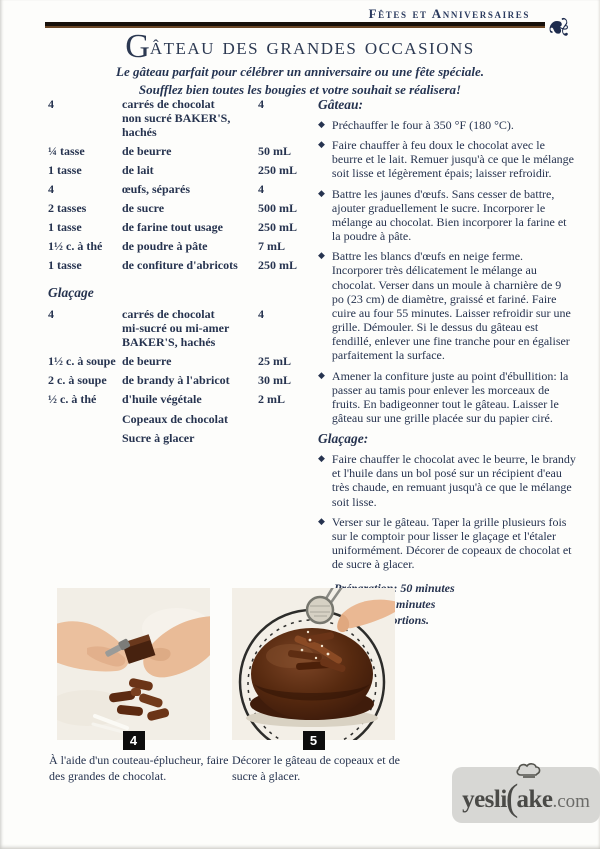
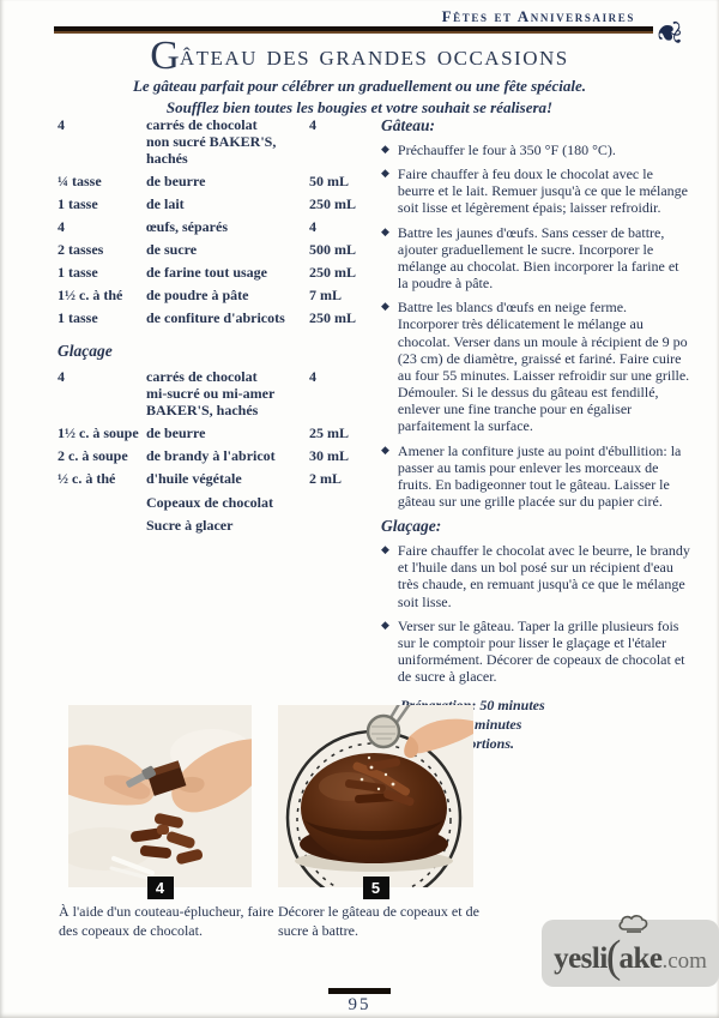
  Fêtes et Anniversaires
  Gâteau des grandes occasions
- Le gâteau parfait pour célébrer un anniversaire ou une fête spéciale.
+ Le gâteau parfait pour célébrer un graduellement ou une fête spéciale.
  Soufflez bien toutes les bougies et votre souhait se réalisera!
  4
  carrés de chocolat
  non sucré BAKER'S,
  hachés
  4
  ¼ tasse
  de beurre
  50 mL
  1 tasse
  de lait
  250 mL
  4
  œufs, séparés
  4
  2 tasses
  de sucre
  500 mL
  1 tasse
  de farine tout usage
  250 mL
  1½ c. à thé
  de poudre à pâte
  7 mL
  1 tasse
  de confiture d'abricots
  250 mL
  Glaçage
  4
  carrés de chocolat
  mi-sucré ou mi-amer
  BAKER'S, hachés
  4
  1½ c. à soupe
  de beurre
  25 mL
  2 c. à soupe
  de brandy à l'abricot
  30 mL
  ½ c. à thé
  d'huile végétale
  2 mL
  Copeaux de chocolat
  Sucre à glacer
  Gâteau:
  ◆
  Préchauffer le four à 350 °F (180 °C).
  ◆
  Faire chauffer à feu doux le chocolat avec le beurre et le lait. Remuer jusqu'à ce que le mélange soit lisse et légèrement épais; laisser refroidir.
  ◆
  Battre les jaunes d'œufs. Sans cesser de battre, ajouter graduellement le sucre. Incorporer le mélange au chocolat. Bien incorporer la farine et la poudre à pâte.
  ◆
- Battre les blancs d'œufs en neige ferme. Incorporer très délicatement le mélange au chocolat. Verser dans un moule à charnière de 9 po (23 cm) de diamètre, graissé et fariné. Faire cuire au four 55 minutes. Laisser refroidir sur une grille. Démouler. Si le dessus du gâteau est fendillé, enlever une fine tranche pour en égaliser parfaitement la surface.
+ Battre les blancs d'œufs en neige ferme. Incorporer très délicatement le mélange au chocolat. Verser dans un moule à récipient de 9 po (23 cm) de diamètre, graissé et fariné. Faire cuire au four 55 minutes. Laisser refroidir sur une grille. Démouler. Si le dessus du gâteau est fendillé, enlever une fine tranche pour en égaliser parfaitement la surface.
  ◆
  Amener la confiture juste au point d'ébullition: la passer au tamis pour enlever les morceaux de fruits. En badigeonner tout le gâteau. Laisser le gâteau sur une grille placée sur du papier ciré.
  Glaçage:
  ◆
  Faire chauffer le chocolat avec le beurre, le brandy et l'huile dans un bol posé sur un récipient d'eau très chaude, en remuant jusqu'à ce que le mélange soit lisse.
  ◆
  Verser sur le gâteau. Taper la grille plusieurs fois sur le comptoir pour lisser le glaçage et l'étaler uniformément. Décorer de copeaux de chocolat et de sucre à glacer.
  4
  5
- À l'aide d'un couteau-éplucheur, faire des grandes de chocolat.
+ À l'aide d'un couteau-éplucheur, faire des copeaux de chocolat.
- Décorer le gâteau de copeaux et de sucre à glacer.
+ Décorer le gâteau de copeaux et de sucre à battre.
  yesli
  (
  ake
  .com
+ 95
